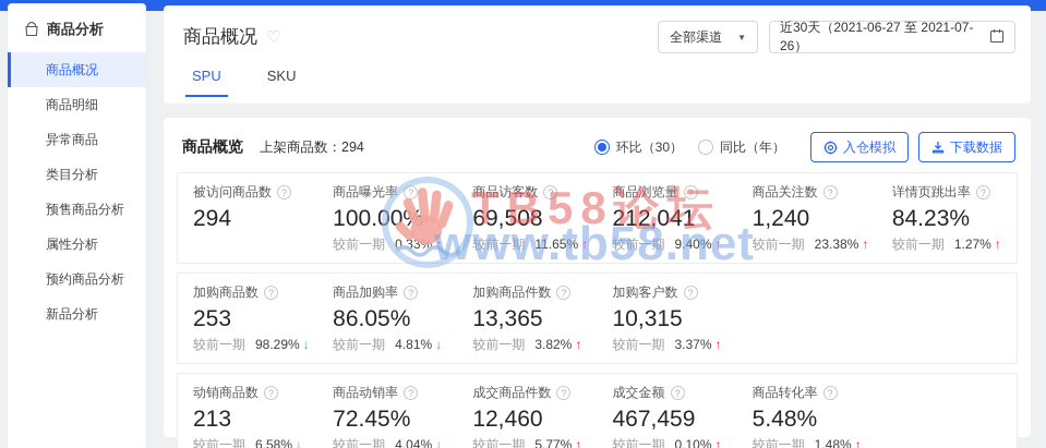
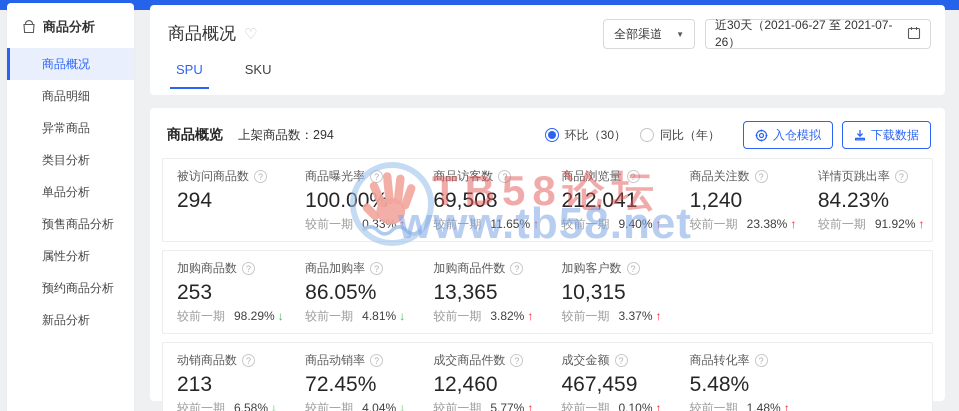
  商品分析
  商品概况
  商品明细
  异常商品
  类目分析
+ 单品分析
  预售商品分析
  属性分析
  预约商品分析
  新品分析
  商品概况
  ♡
  全部渠道
  ▼
  近30天（2021-06-27 至 2021-07-26）
  SPU
  SKU
  商品概览
  上架商品数：294
  环比（30）
  同比（年）
  入仓模拟
  下载数据
  被访问商品数
  ?
  294
  商品曝光率
  ?
  100.00
  较前一期 0.33 ↑
  商品访客数
  ?
  69,508
  较前一期 11.65% ↑
  商品浏览量
  ?
  212,041
  较前一期 9.40% ↑
  商品关注数
  ?
  1,240
  较前一期 23.38% ↑
  详情页跳出率
  ?
  84.23%
- 较前一期 1.27% ↑
+ 较前一期 91.92% ↑
  加购商品数
  ?
  253
  较前一期 98.29% ↓
  商品加购率
  ?
  86.05%
  较前一期 4.81% ↓
  加购商品件数
  ?
  13,365
  较前一期 3.82% ↑
  加购客户数
  ?
  10,315
  较前一期 3.37% ↑
  动销商品数
  ?
  213
  较前一期 6.58% ↓
  商品动销率
  ?
  72.45%
  较前一期 4.04% ↓
  成交商品件数
  ?
  12,460
  较前一期 5.77% ↑
  成交金额
  ?
  467,459
  较前一期 0.10% ↑
  商品转化率
  ?
  5.48%
  较前一期 1.48% ↑
  TB58论坛
  www.tb58.net
